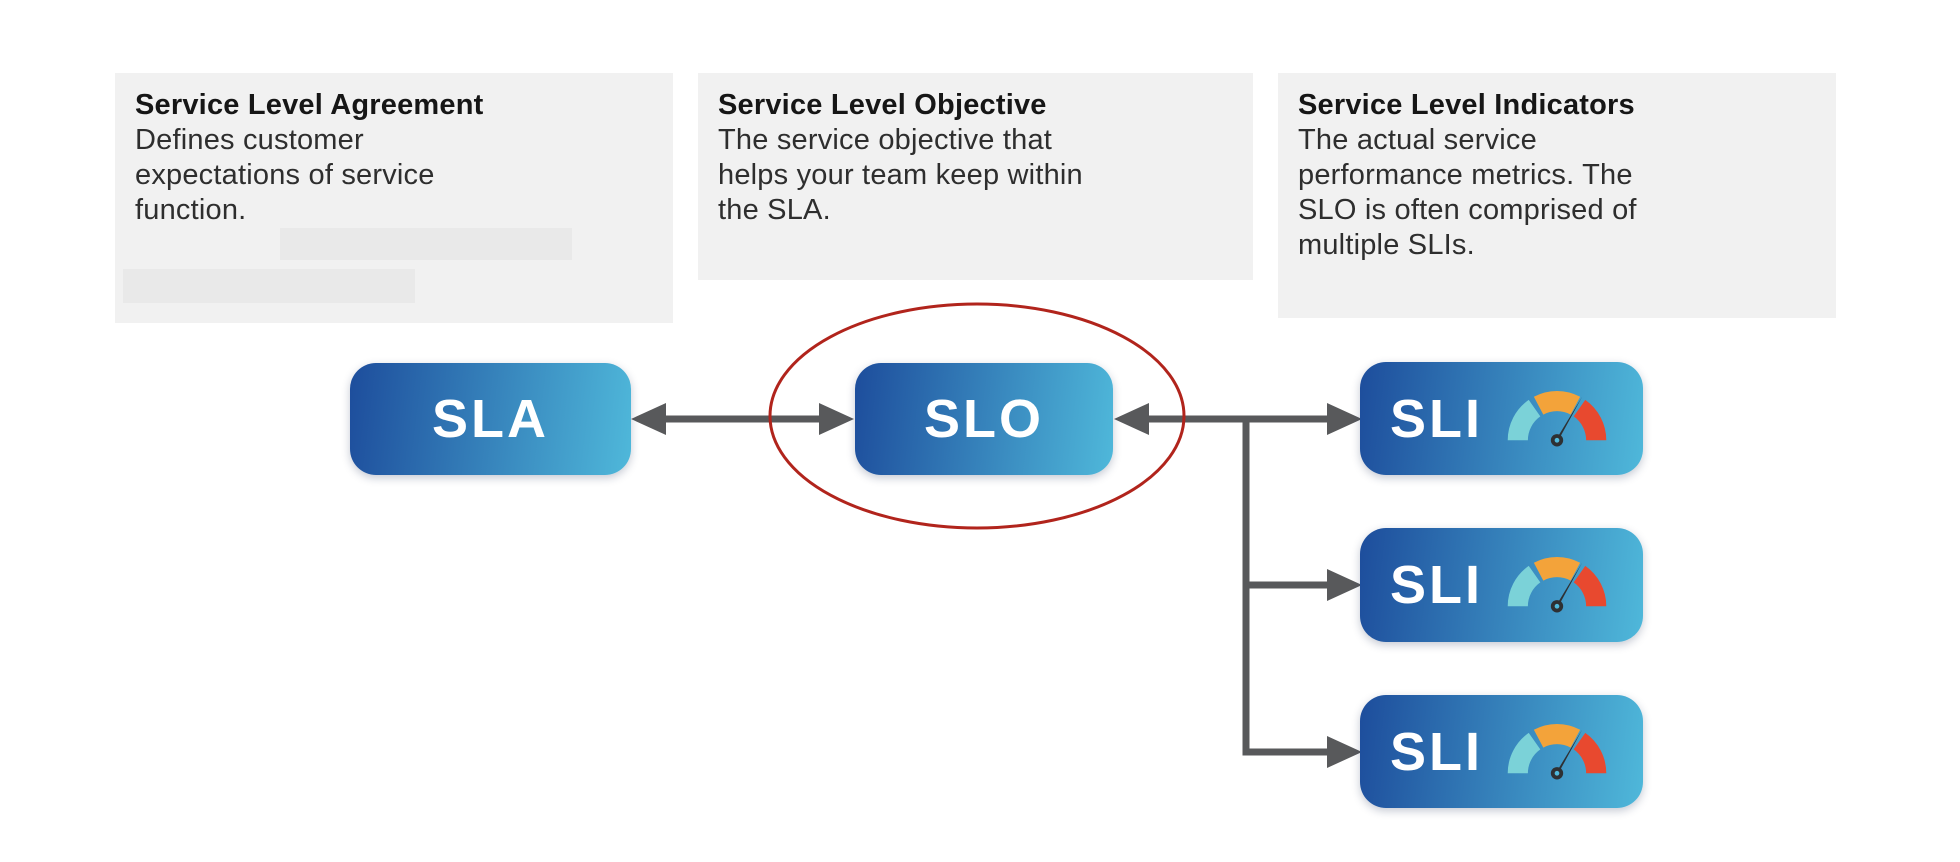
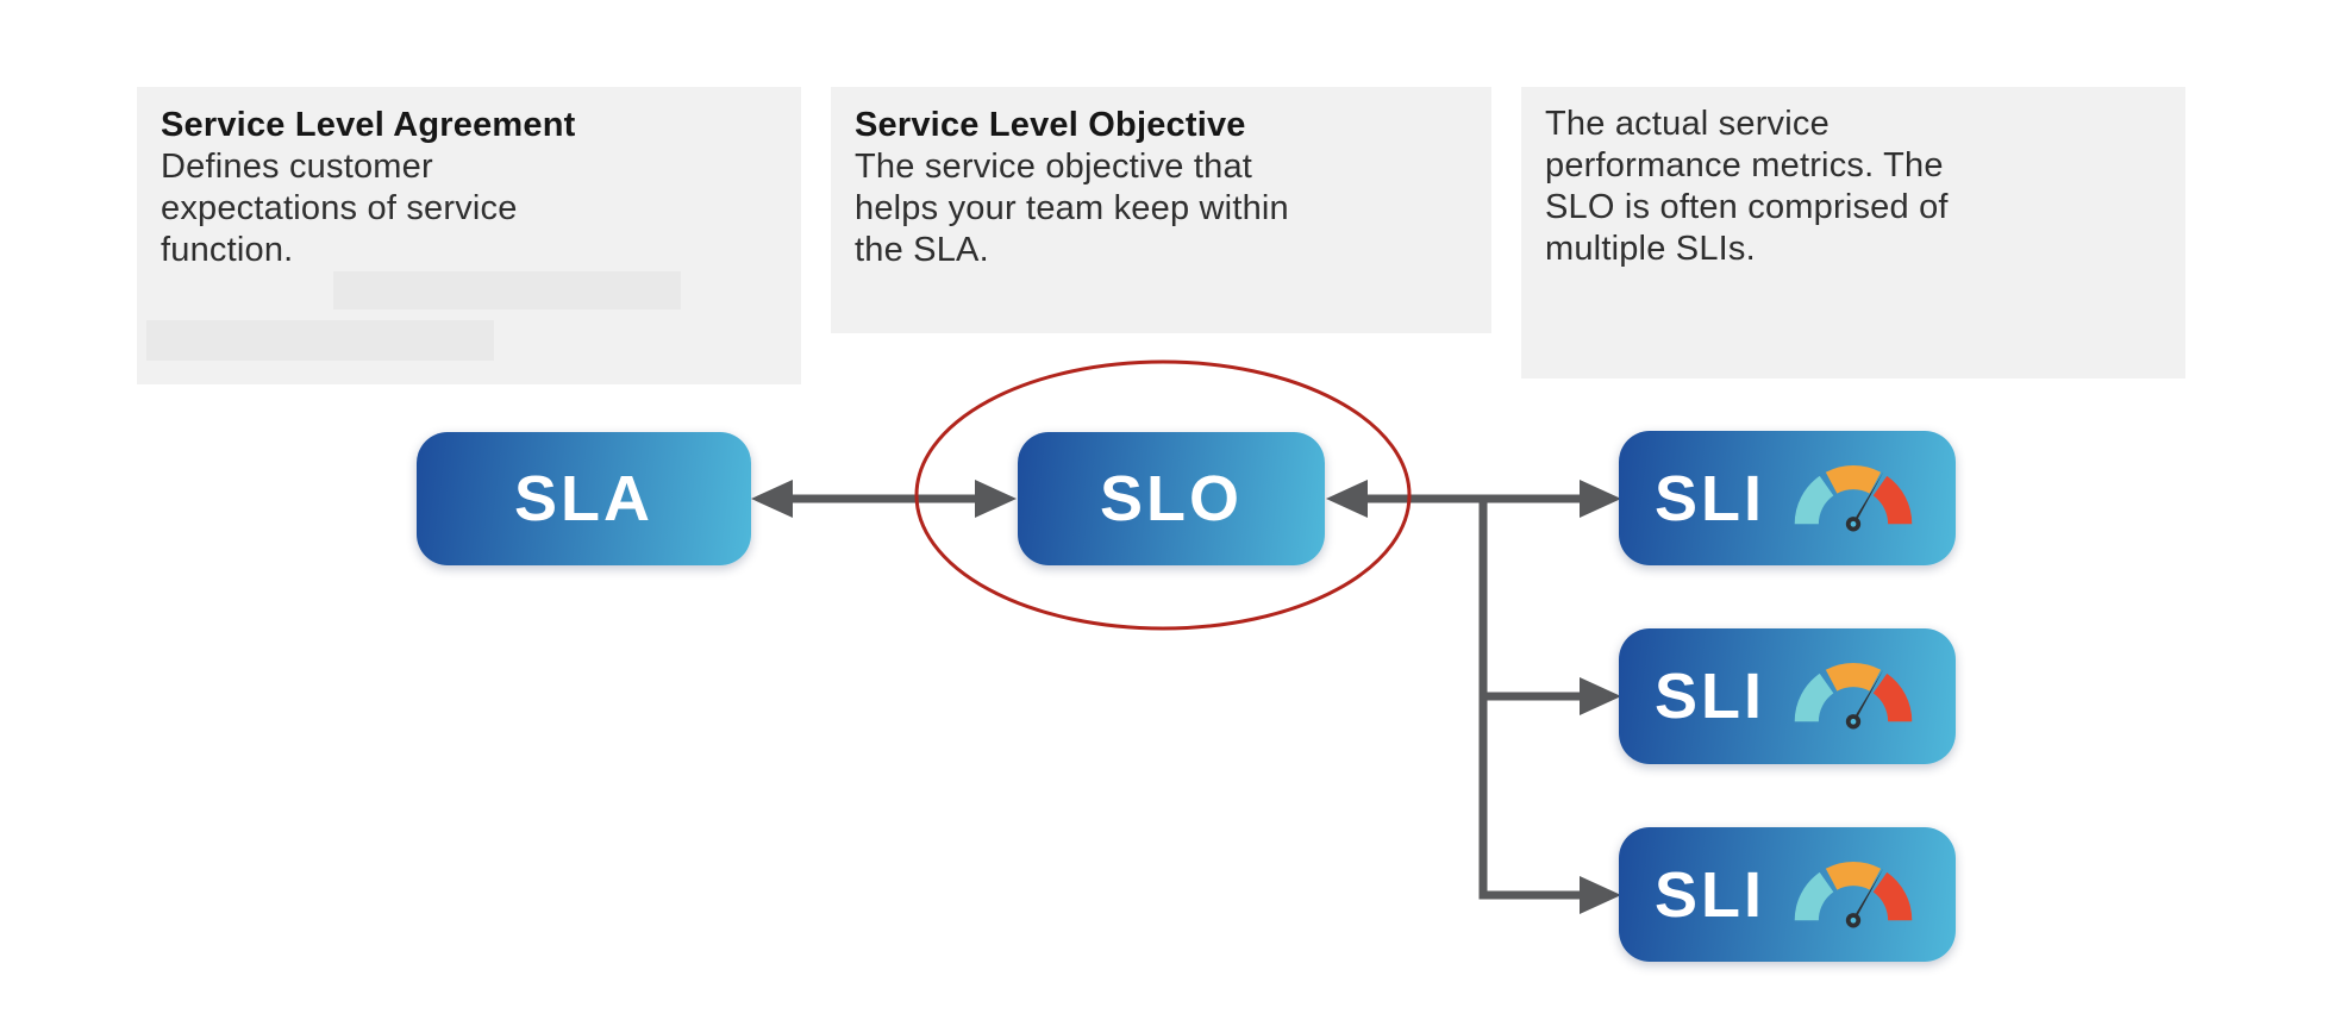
  Service Level Agreement
  Defines customer
  expectations of service
  function.
  Service Level Objective
  The service objective that
  helps your team keep within
  the SLA.
- Service Level Indicators
  The actual service
  performance metrics. The
  SLO is often comprised of
  multiple SLIs.
  SLA
  SLO
  SLI
  SLI
  SLI
